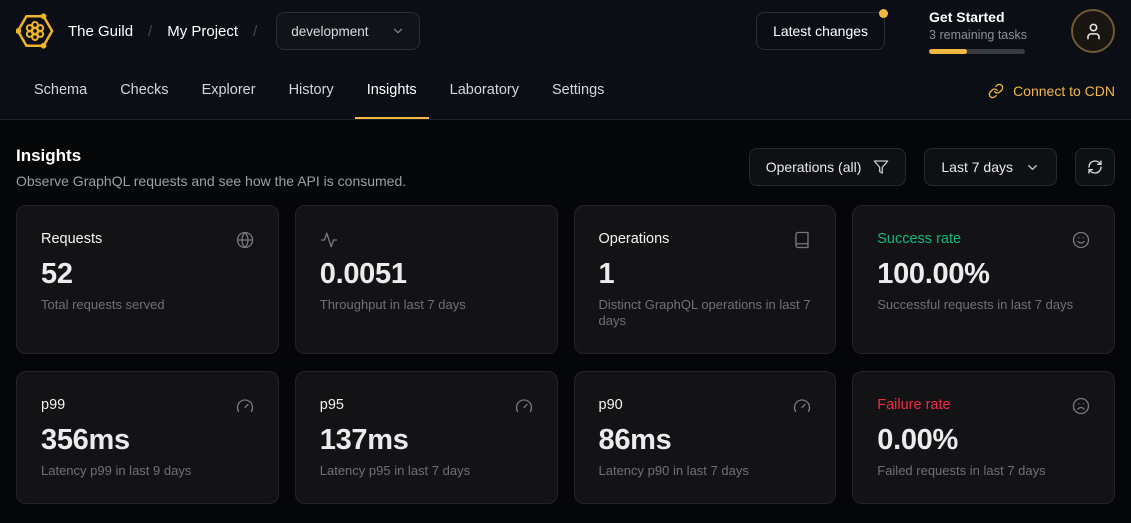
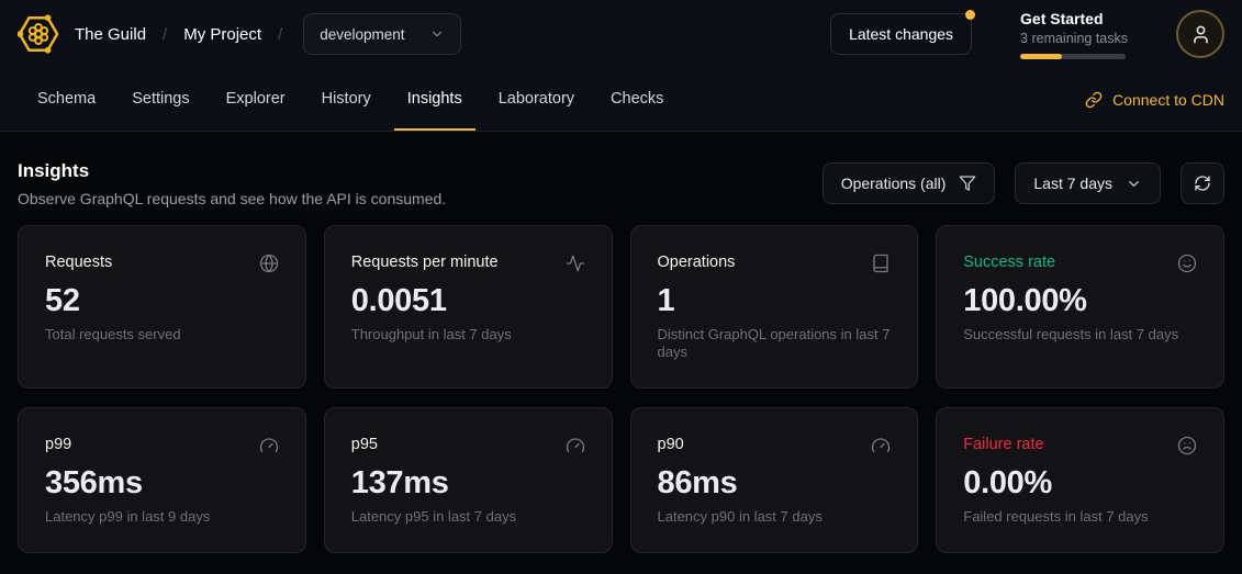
  The Guild
  /
  My Project
  /
  development
  Latest changes
  Get Started
  3 remaining tasks
  Schema
- Checks
+ Settings
  Explorer
  History
  Insights
  Laboratory
- Settings
+ Checks
  Connect to CDN
  Insights
  Observe GraphQL requests and see how the API is consumed.
  Operations (all)
  Last 7 days
  Requests
  52
  Total requests served
+ Requests per minute
  0.0051
  Throughput in last 7 days
  Operations
  1
  Distinct GraphQL operations in last 7 days
  Success rate
  100.00%
  Successful requests in last 7 days
  p99
  356ms
  Latency p99 in last 9 days
  p95
  137ms
  Latency p95 in last 7 days
  p90
  86ms
  Latency p90 in last 7 days
  Failure rate
  0.00%
  Failed requests in last 7 days
